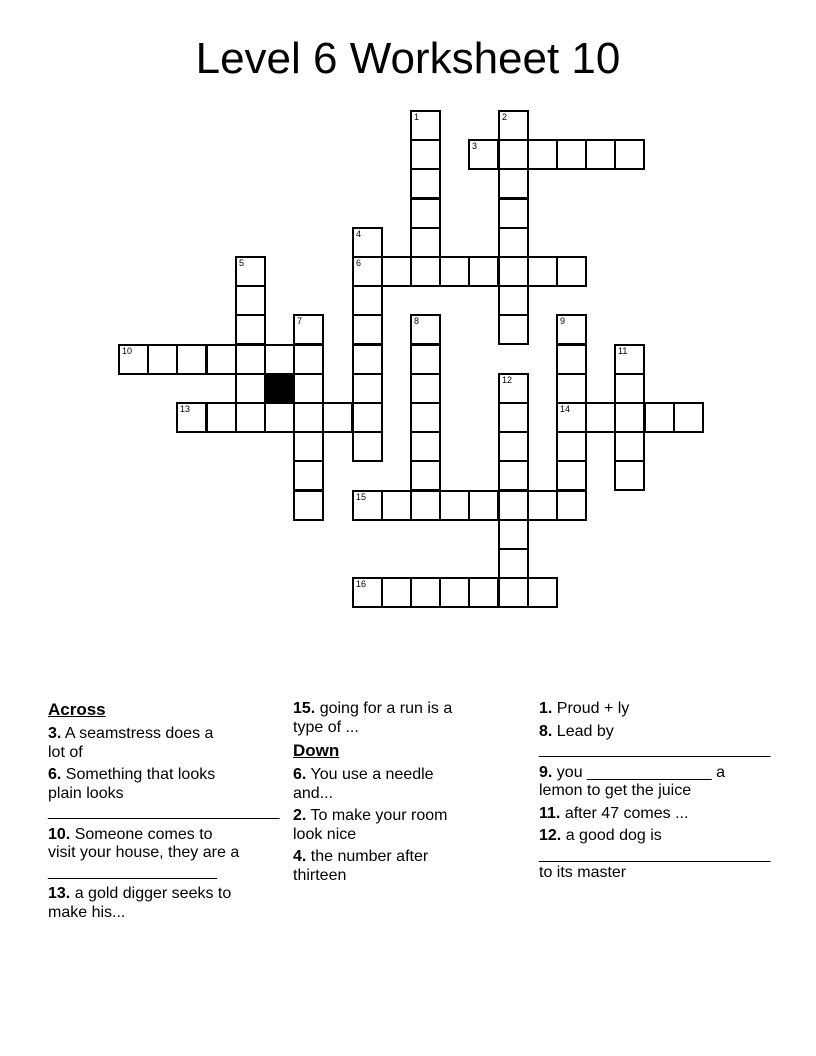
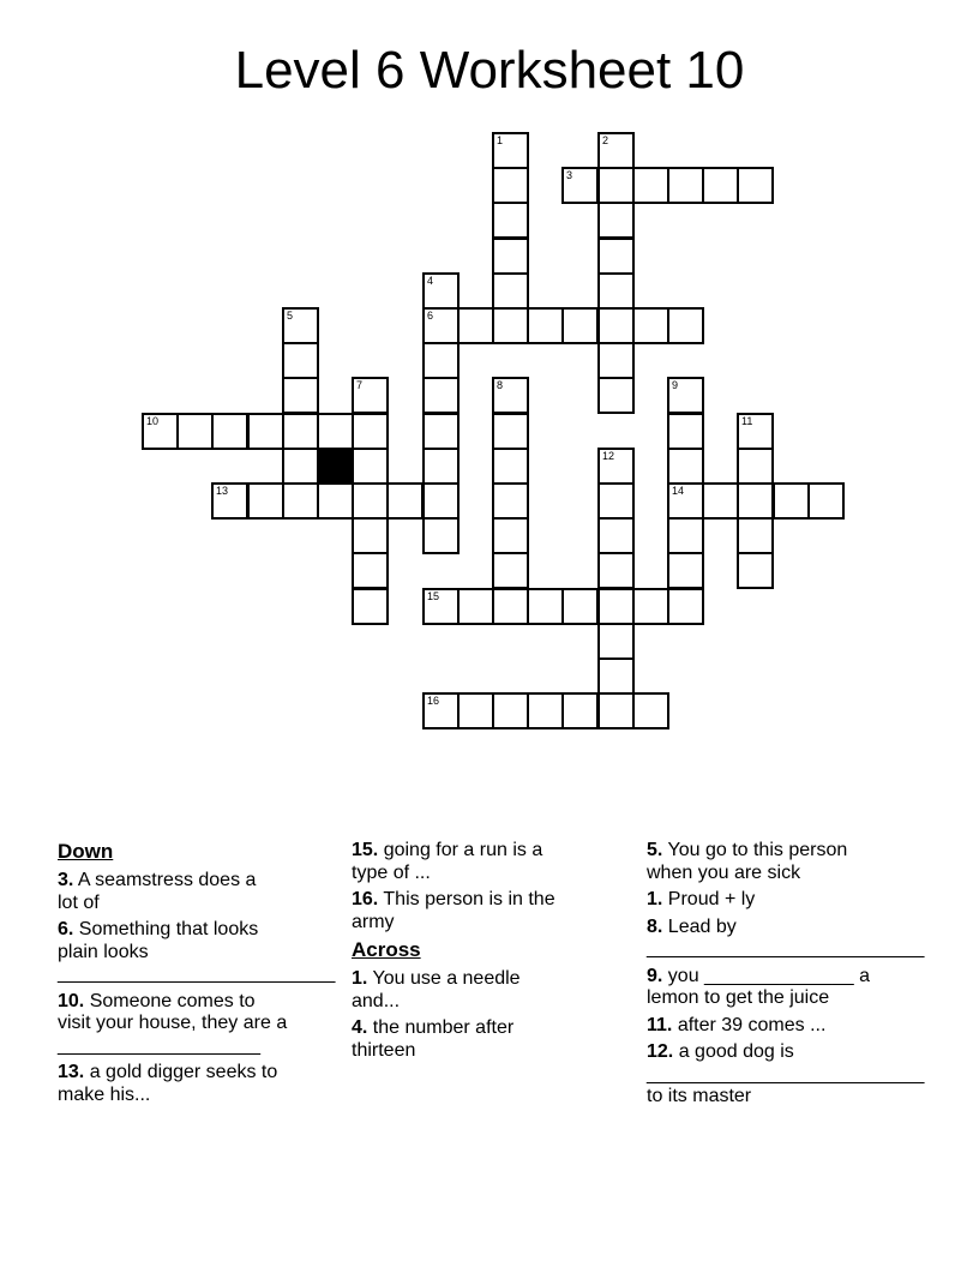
  Level 6 Worksheet 10
  1
  2
  3
  4
  5
  6
  7
  8
  9
  10
  11
  12
  13
  14
  15
  16
- Across
+ Down
  3. A seamstress does a
  lot of
  6. Something that looks
  plain looks
  __________________________
  10. Someone comes to
  visit your house, they are a
  ___________________
  13. a gold digger seeks to
  make his...
  15. going for a run is a
  type of ...
+ 16. This person is in the
+ army
- Down
+ Across
- 6. You use a needle
+ 1. You use a needle
  and...
- 2. To make your room
- look nice
  4. the number after
  thirteen
+ 5. You go to this person
+ when you are sick
  1. Proud + ly
  8. Lead by
  __________________________
  9. you ______________ a
  lemon to get the juice
- 11. after 47 comes ...
+ 11. after 39 comes ...
  12. a good dog is
  __________________________
  to its master
